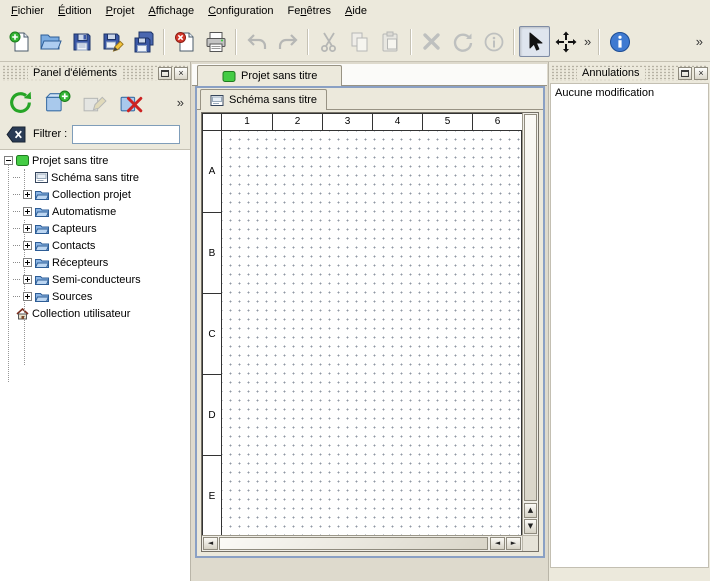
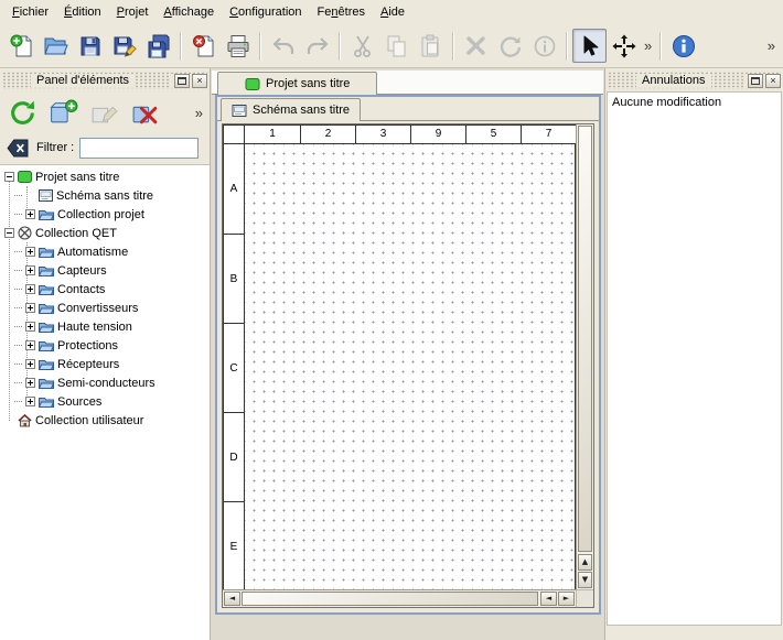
  Fichier
  Édition
  Projet
  Affichage
  Configuration
  Fenêtres
  Aide
  »
  »
  Panel d'éléments
  ×
  »
  Filtrer :
  Projet sans titre
  Schéma sans titre
  Collection projet
+ Collection QET
  Automatisme
  Capteurs
  Contacts
+ Convertisseurs
+ Haute tension
+ Protections
  Récepteurs
  Semi-conducteurs
  Sources
  Collection utilisateur
  Projet sans titre
  Schéma sans titre
  1
  2
  3
- 4
+ 9
  5
- 6
+ 7
  A
  B
  C
  D
  E
  ▲
  ▼
  ◄
  ◄
  ►
  Annulations
  ×
  Aucune modification
